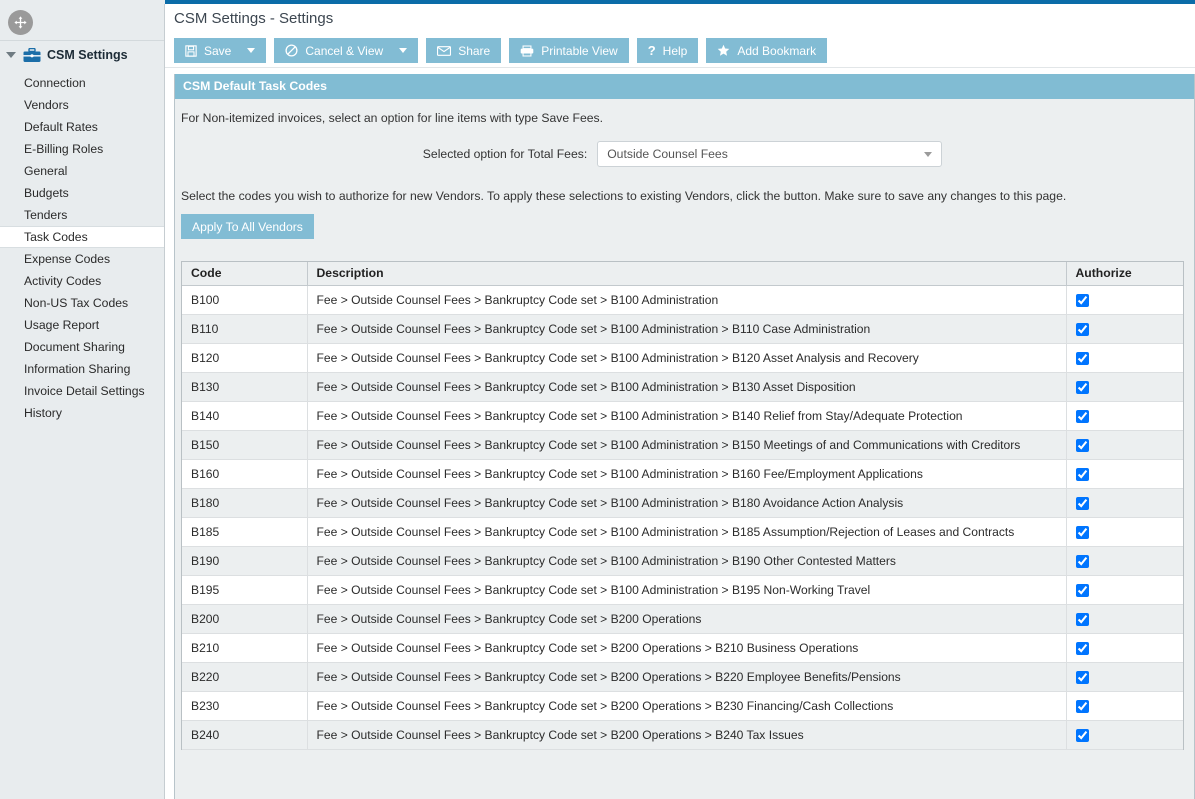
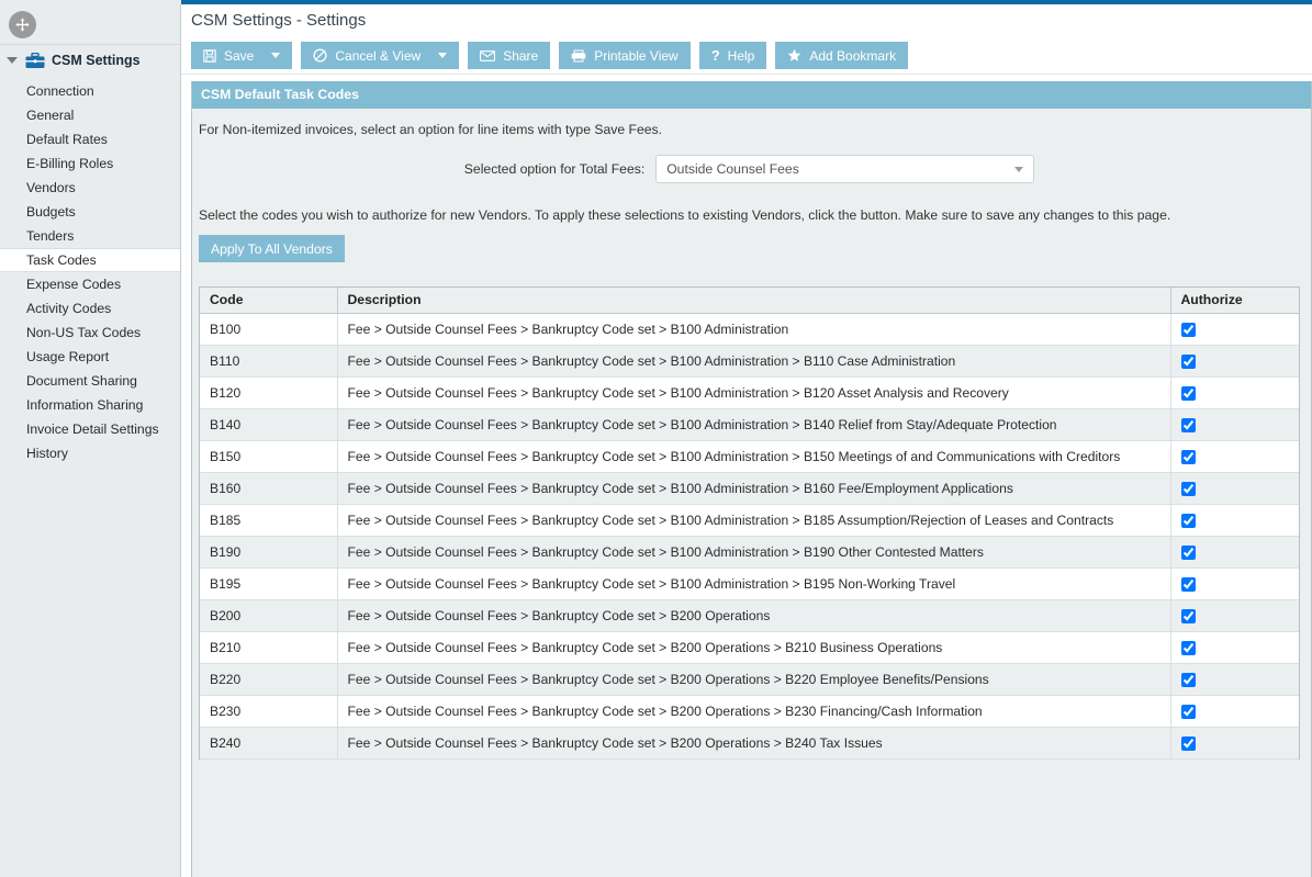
  CSM Settings
  Connection
- Vendors
+ General
  Default Rates
  E-Billing Roles
- General
+ Vendors
  Budgets
  Tenders
  Task Codes
  Expense Codes
  Activity Codes
  Non-US Tax Codes
  Usage Report
  Document Sharing
  Information Sharing
  Invoice Detail Settings
  History
  CSM Settings - Settings
  Save
  Cancel & View
  Share
  Printable View
  ?
  Help
  Add Bookmark
  CSM Default Task Codes
  For Non-itemized invoices, select an option for line items with type Save Fees.
  Selected option for Total Fees:
  Outside Counsel Fees
  Select the codes you wish to authorize for new Vendors. To apply these selections to existing Vendors, click the button. Make sure to save any changes to this page.
  Apply To All Vendors
  Code	Description	Authorize
  B100	Fee > Outside Counsel Fees > Bankruptcy Code set > B100 Administration
  B110	Fee > Outside Counsel Fees > Bankruptcy Code set > B100 Administration > B110 Case Administration
  B120	Fee > Outside Counsel Fees > Bankruptcy Code set > B100 Administration > B120 Asset Analysis and Recovery
- B130	Fee > Outside Counsel Fees > Bankruptcy Code set > B100 Administration > B130 Asset Disposition
  B140	Fee > Outside Counsel Fees > Bankruptcy Code set > B100 Administration > B140 Relief from Stay/Adequate Protection
  B150	Fee > Outside Counsel Fees > Bankruptcy Code set > B100 Administration > B150 Meetings of and Communications with Creditors
  B160	Fee > Outside Counsel Fees > Bankruptcy Code set > B100 Administration > B160 Fee/Employment Applications
- B180	Fee > Outside Counsel Fees > Bankruptcy Code set > B100 Administration > B180 Avoidance Action Analysis
  B185	Fee > Outside Counsel Fees > Bankruptcy Code set > B100 Administration > B185 Assumption/Rejection of Leases and Contracts
  B190	Fee > Outside Counsel Fees > Bankruptcy Code set > B100 Administration > B190 Other Contested Matters
  B195	Fee > Outside Counsel Fees > Bankruptcy Code set > B100 Administration > B195 Non-Working Travel
  B200	Fee > Outside Counsel Fees > Bankruptcy Code set > B200 Operations
  B210	Fee > Outside Counsel Fees > Bankruptcy Code set > B200 Operations > B210 Business Operations
  B220	Fee > Outside Counsel Fees > Bankruptcy Code set > B200 Operations > B220 Employee Benefits/Pensions
- B230	Fee > Outside Counsel Fees > Bankruptcy Code set > B200 Operations > B230 Financing/Cash Collections
+ B230	Fee > Outside Counsel Fees > Bankruptcy Code set > B200 Operations > B230 Financing/Cash Information
  B240	Fee > Outside Counsel Fees > Bankruptcy Code set > B200 Operations > B240 Tax Issues
